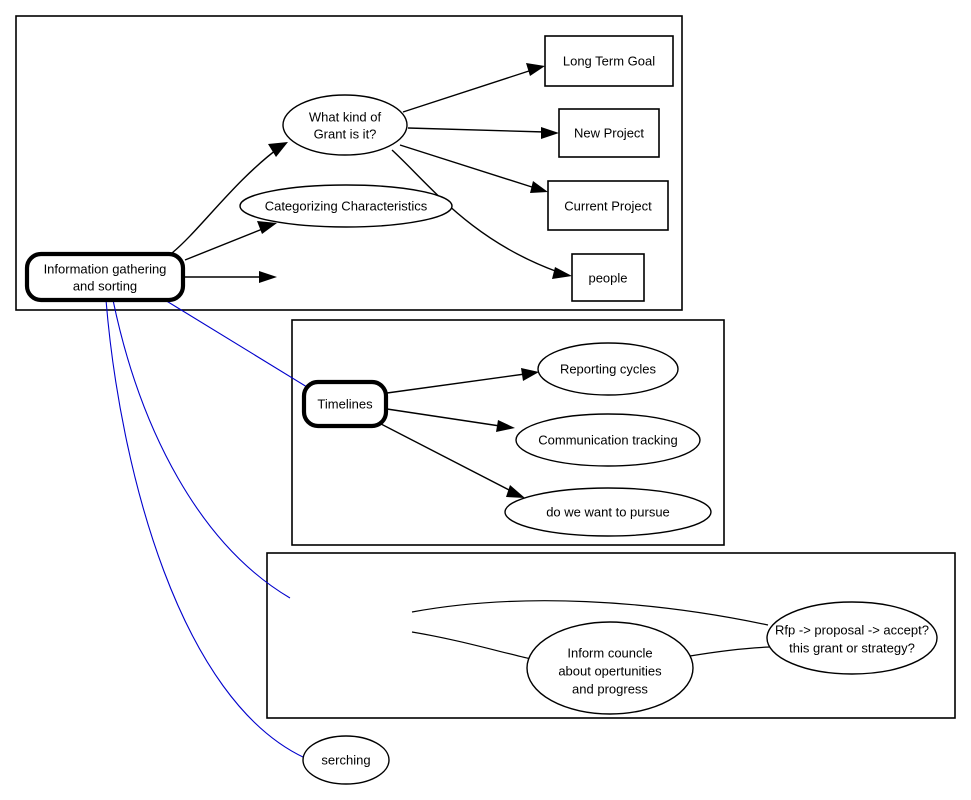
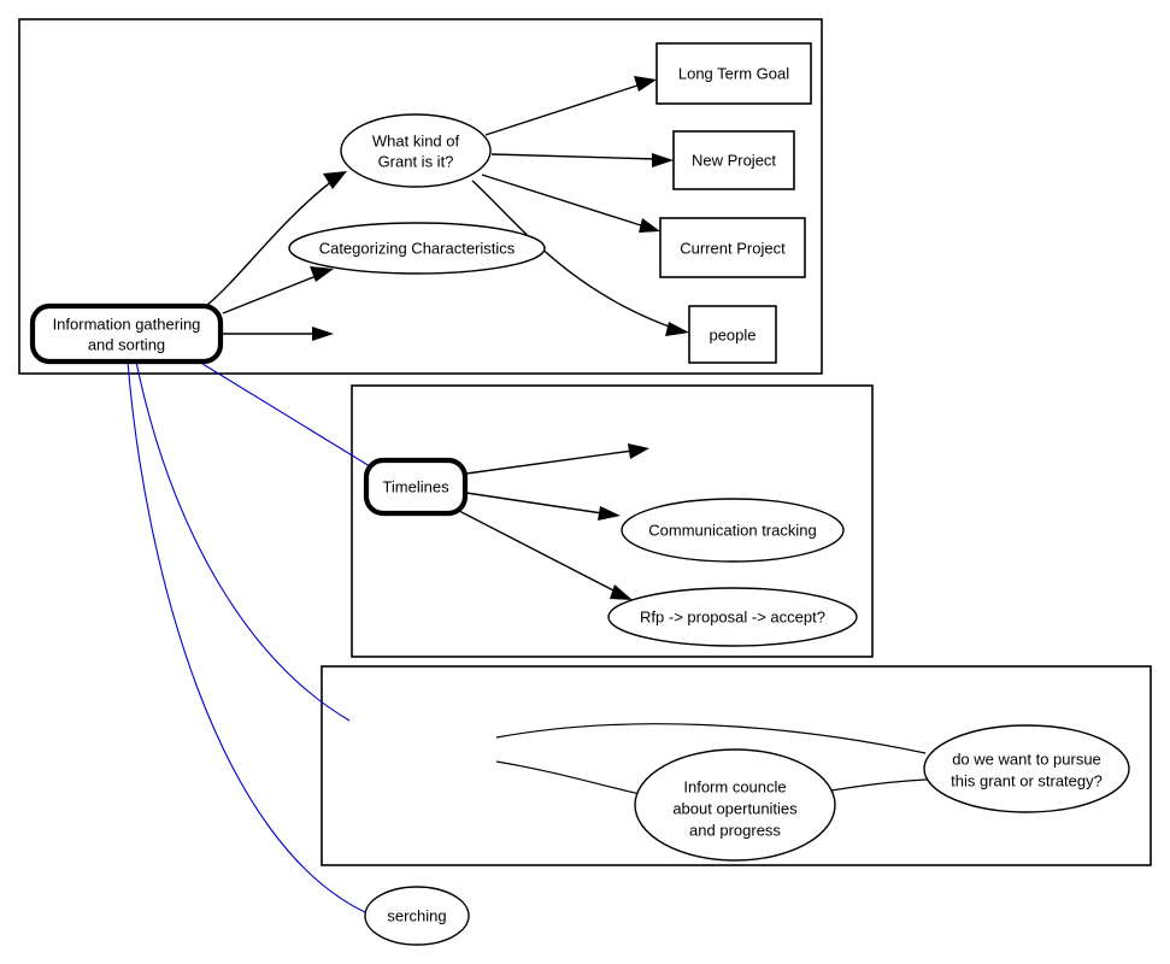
  Information gathering
  and sorting
  What kind of
  Grant is it?
  Categorizing Characteristics
  Long Term Goal
  New Project
  Current Project
  people
  Timelines
- Reporting cycles
  Communication tracking
- do we want to pursue
+ Rfp -> proposal -> accept?
  Inform councle
  about opertunities
  and progress
- Rfp -> proposal -> accept?
+ do we want to pursue
  this grant or strategy?
  serching
